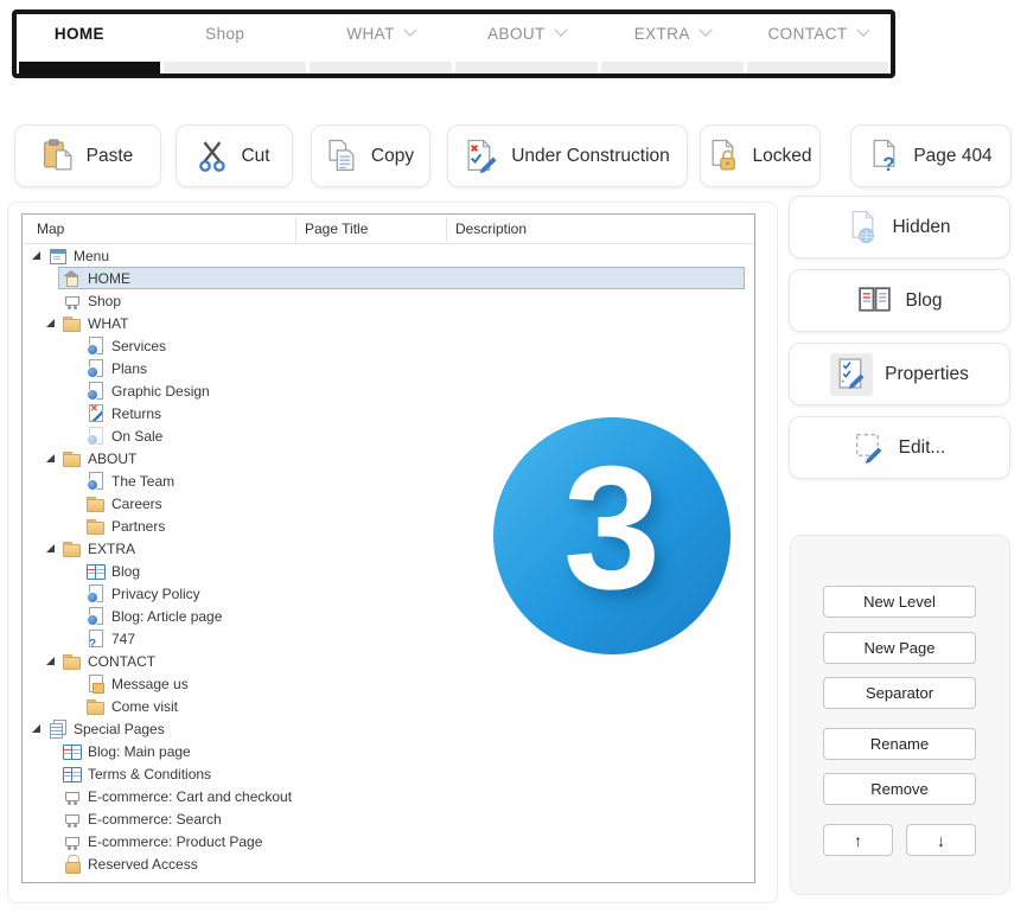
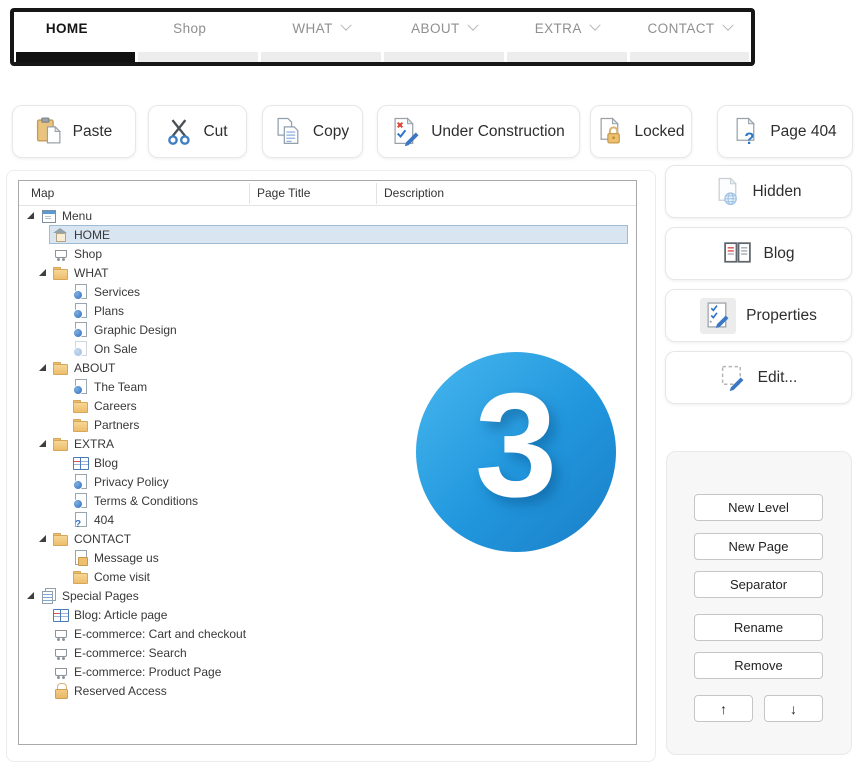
  HOME
  Shop
  WHAT
  ABOUT
  EXTRA
  CONTACT
  Paste
  Cut
  Copy
  Under Construction
  Locked
  ?
  Page 404
  Hidden
  Blog
  Properties
  Edit...
  Map
  Page Title
  Description
  Menu
  HOME
  Shop
  WHAT
  Services
  Plans
  Graphic Design
- Returns
  On Sale
  ABOUT
  The Team
  Careers
  Partners
  EXTRA
  Blog
  Privacy Policy
- Blog: Article page
+ Terms & Conditions
- 747
+ 404
  CONTACT
  Message us
  Come visit
  Special Pages
- Blog: Main page
- Terms & Conditions
+ Blog: Article page
  E-commerce: Cart and checkout
  E-commerce: Search
  E-commerce: Product Page
  Reserved Access
  3
  New Level
  New Page
  Separator
  Rename
  Remove
  ↑
  ↓
